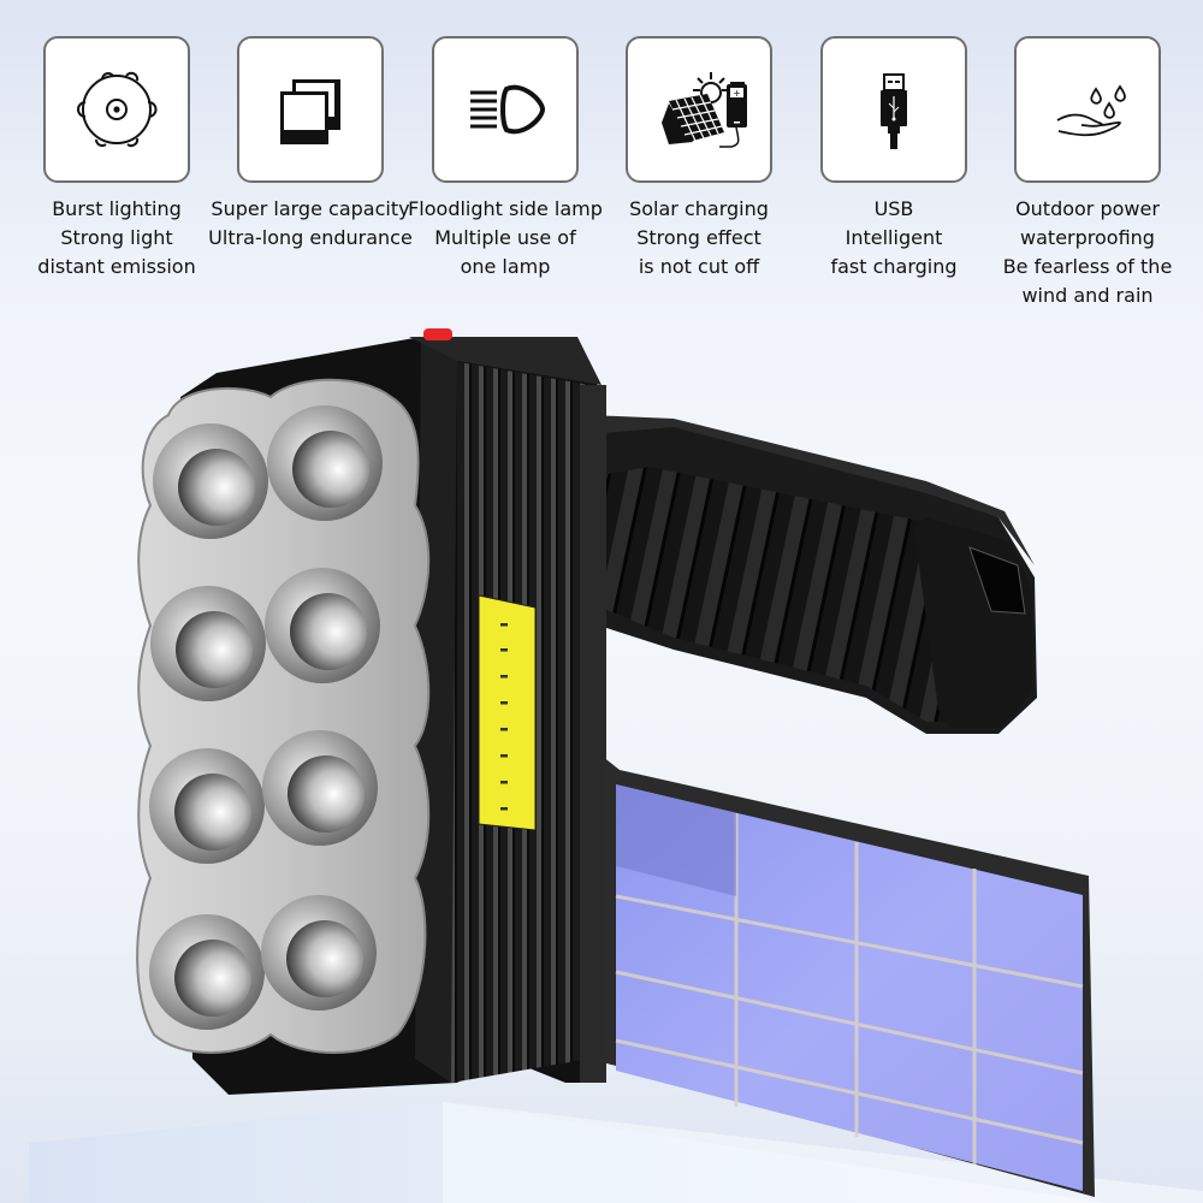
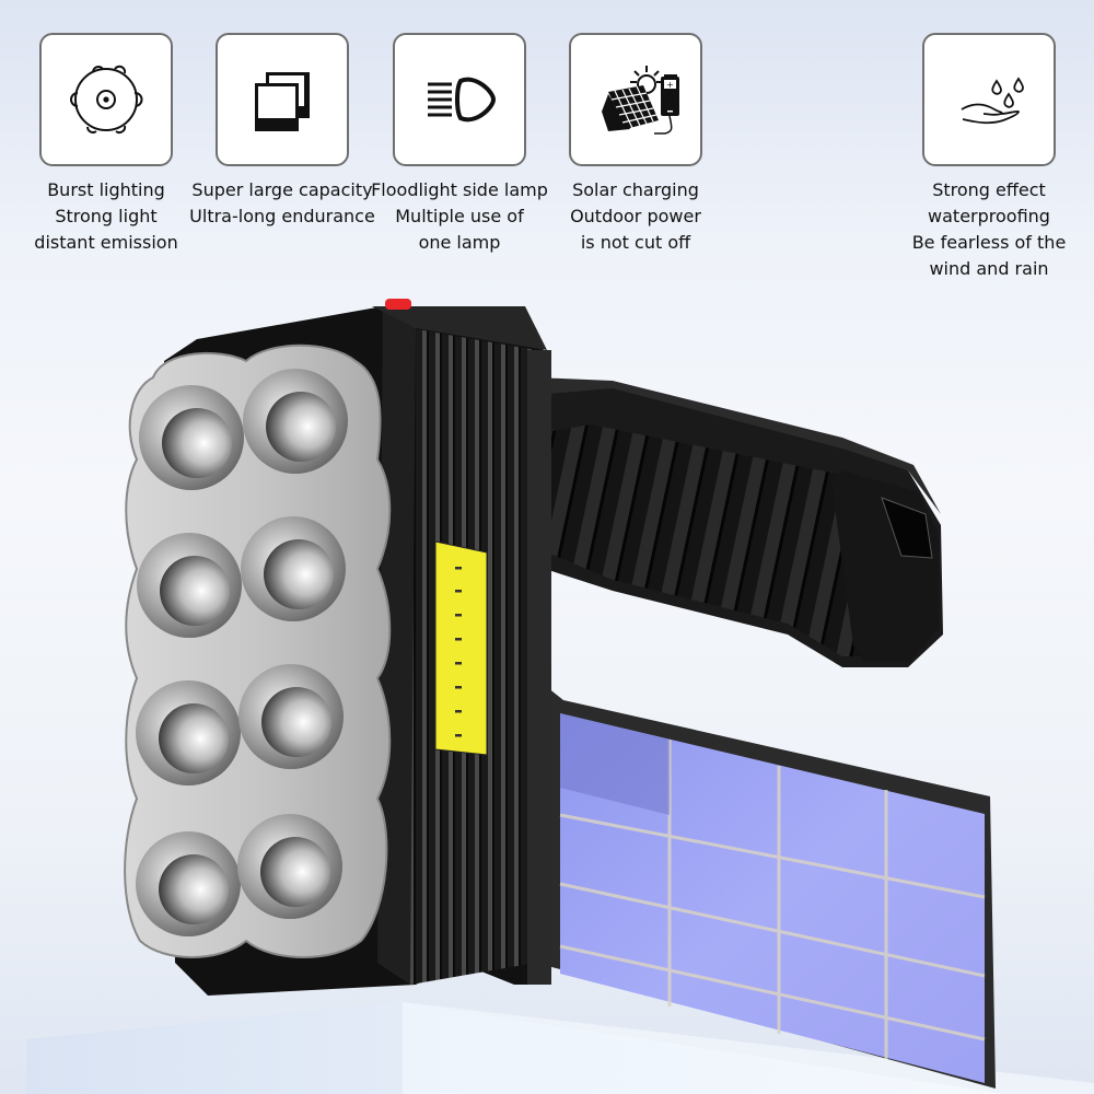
  Burst lighting
  Strong light
  distant emission
  Super large capacity
  Ultra-long endurance
  Floodlight side lamp
  Multiple use of
  one lamp
  +
  Solar charging
- Strong effect
+ Outdoor power
  is not cut off
- USB
- Intelligent
- fast charging
- Outdoor power
+ Strong effect
  waterproofing
  Be fearless of the
  wind and rain
